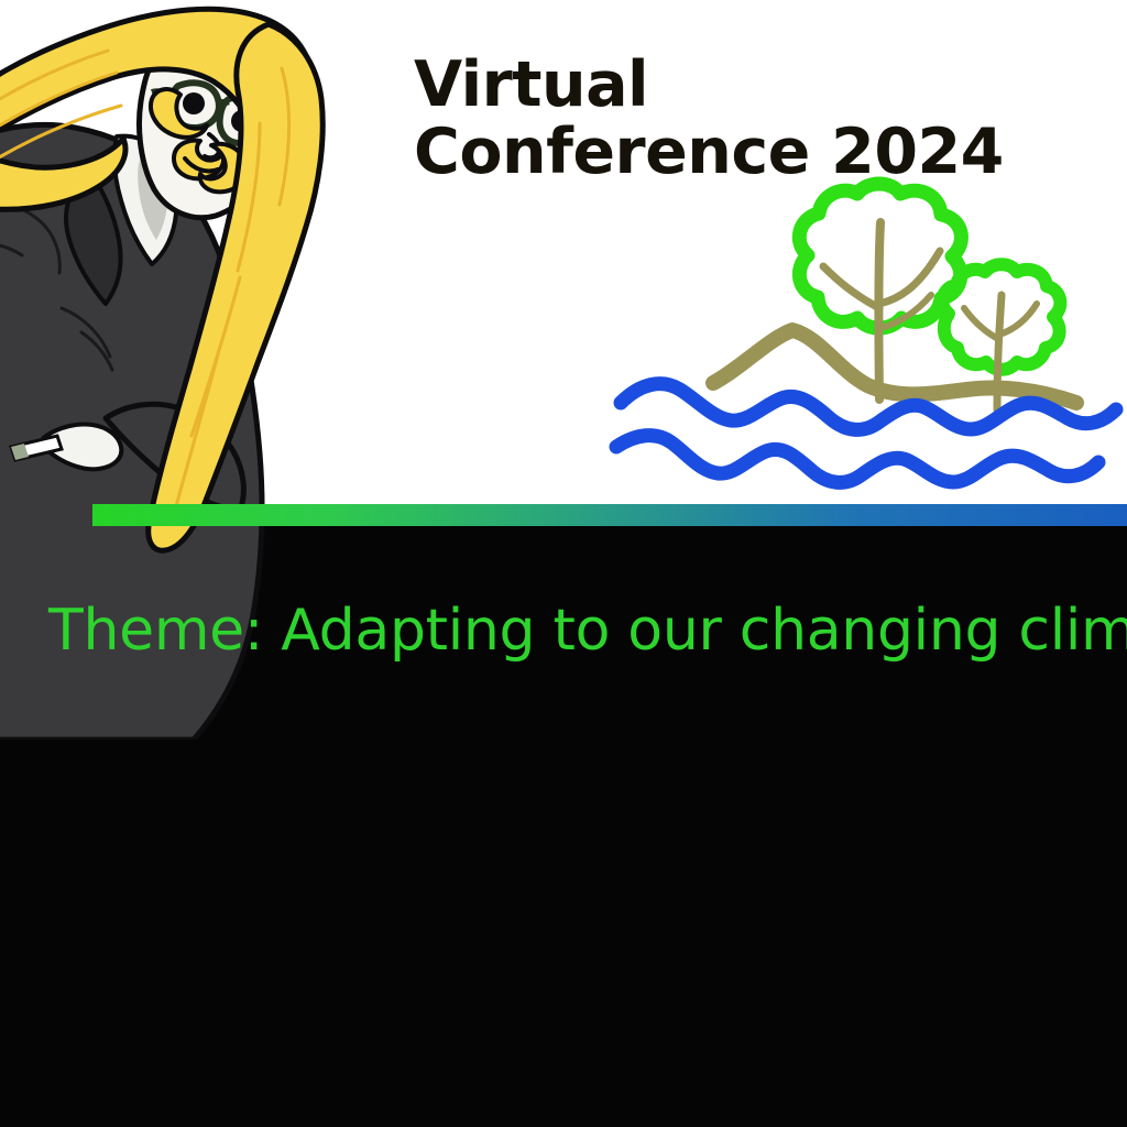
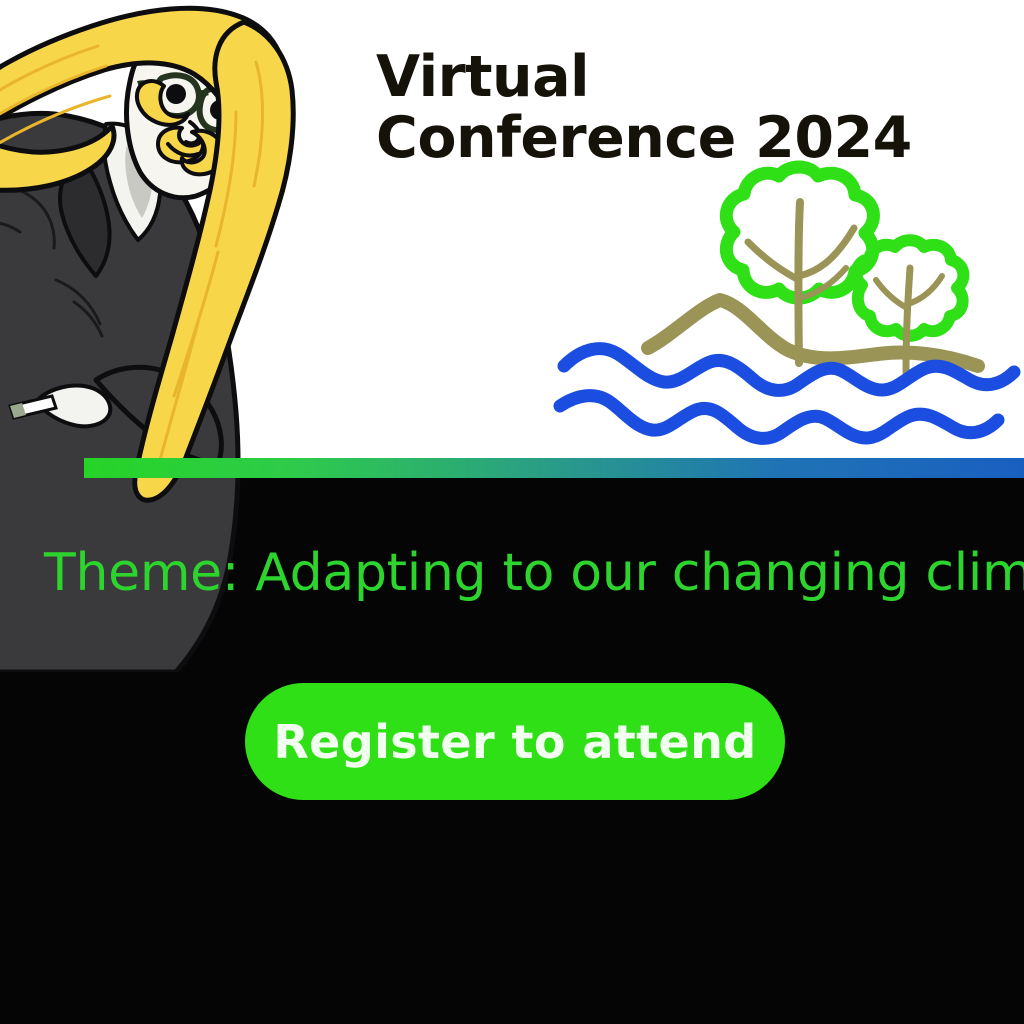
  Virtual
  Conference 2024
  Theme: Adapting to our changing clim
+ Register to attend
